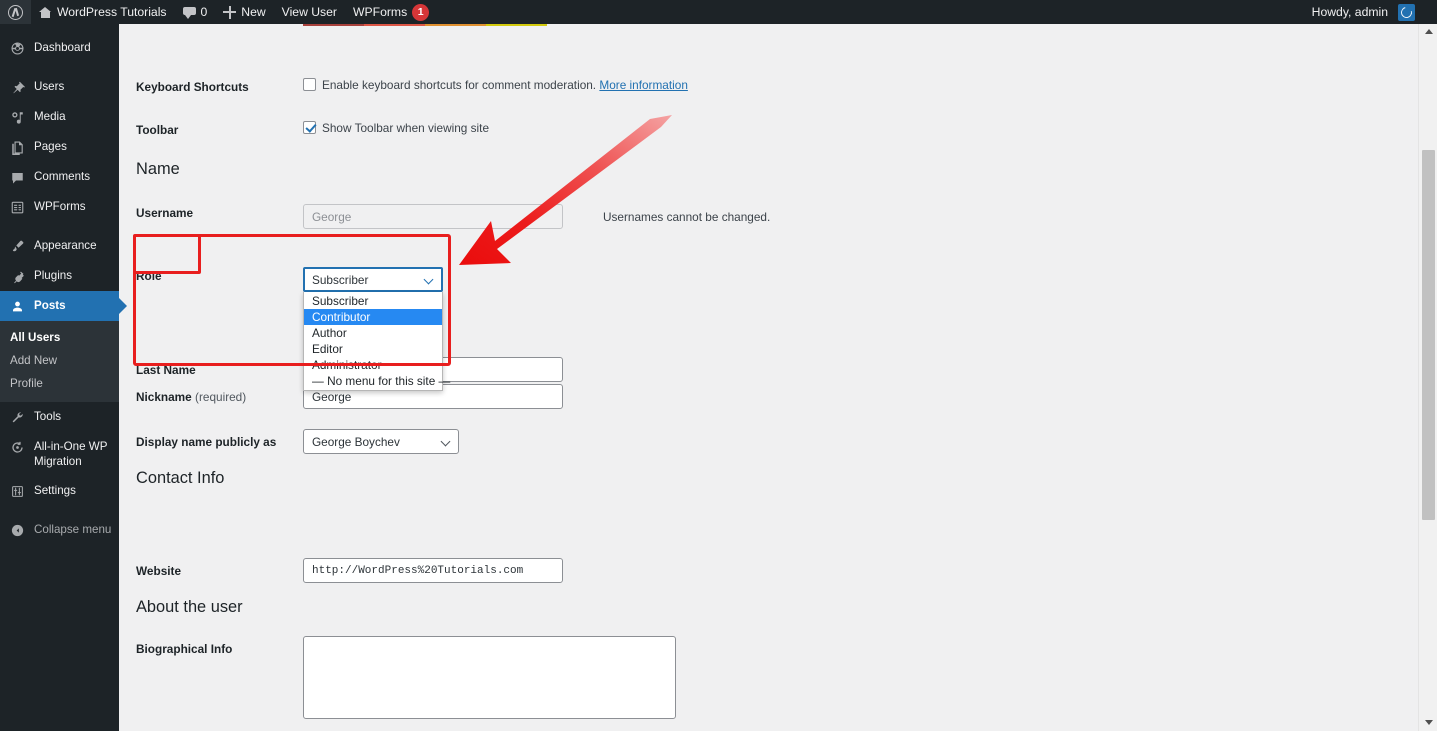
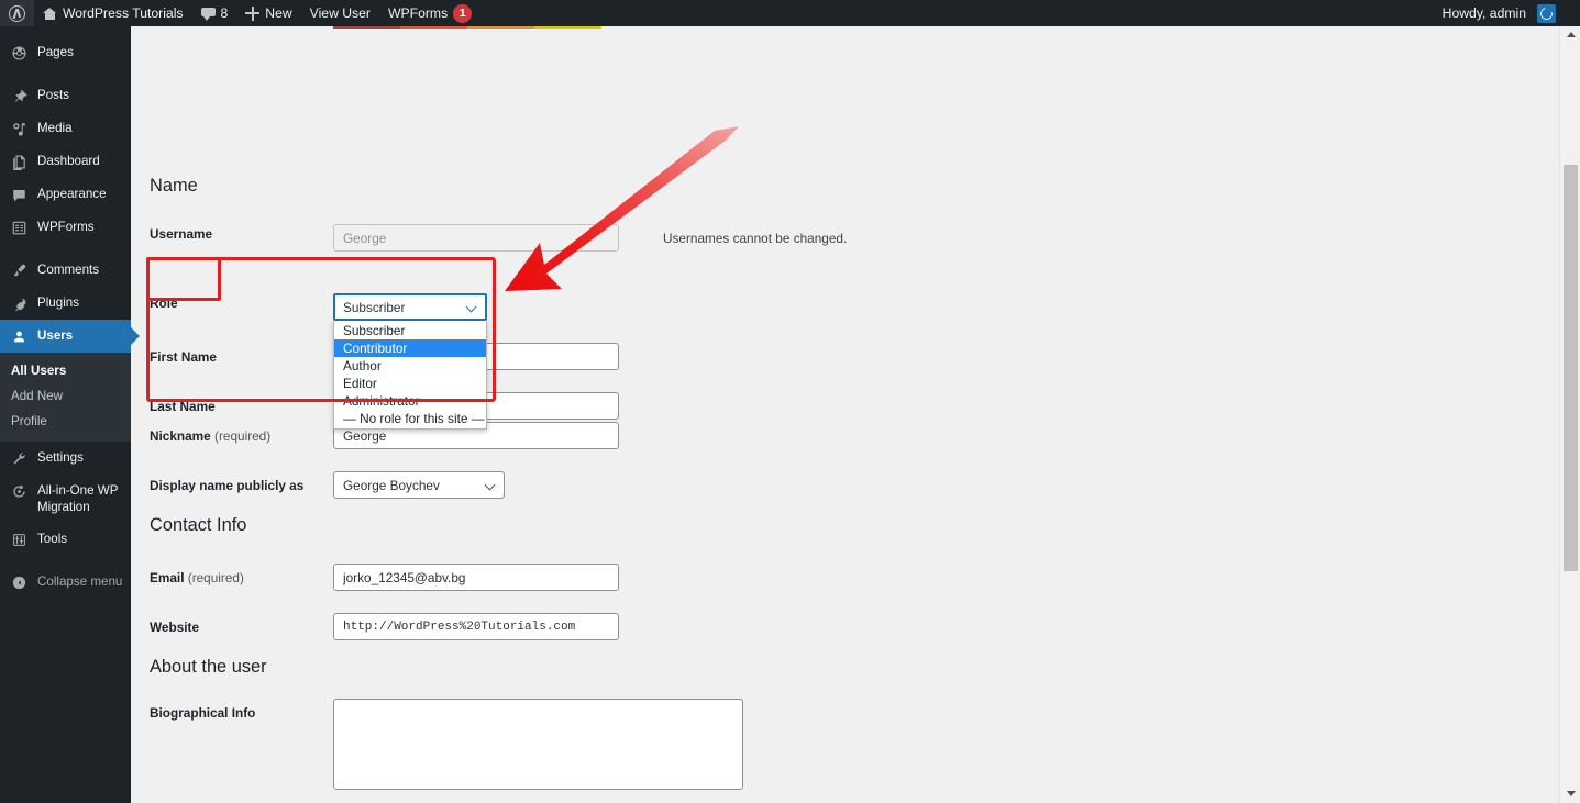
  WordPress Tutorials
- 0
+ 8
  New
  View User
  WPForms
  1
  Howdy, admin
- Dashboard
+ Pages
- Users
+ Posts
  Media
- Pages
+ Dashboard
- Comments
+ Appearance
  WPForms
- Appearance
+ Comments
  Plugins
- Posts
+ Users
  All Users
  Add New
  Profile
- Tools
+ Settings
  All-in-One WP Migration
- Settings
+ Tools
  Collapse menu
- Keyboard Shortcuts
- Enable keyboard shortcuts for comment moderation. More information
- Toolbar
- Show Toolbar when viewing site
  Name
  Username
  George
  Usernames cannot be changed.
  Role
  Subscriber
  Subscriber
  Contributor
  Author
  Editor
  Administrator
- — No menu for this site —
+ — No role for this site —
+ First Name
  Last Name
  Nickname (required)
  George
  Display name publicly as
  George Boychev
  Contact Info
+ Email (required)
+ jorko_12345@abv.bg
  Website
  http://WordPress%20Tutorials.com
  About the user
  Biographical Info
